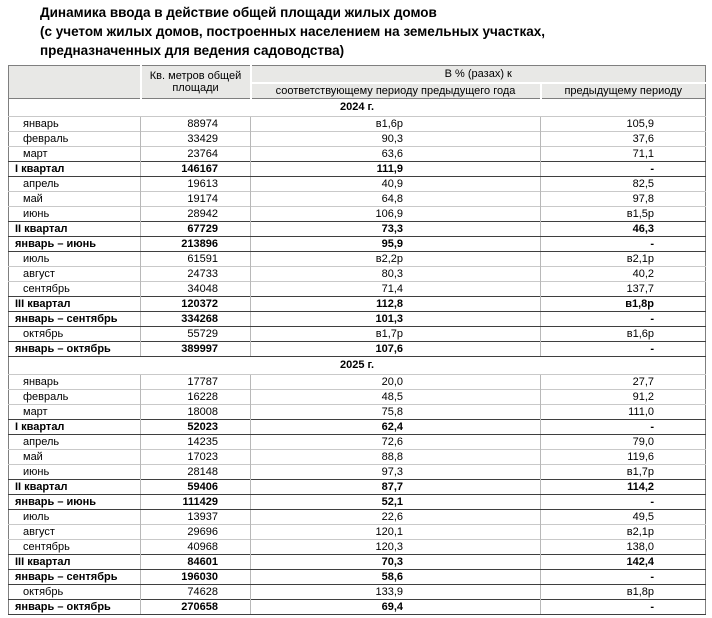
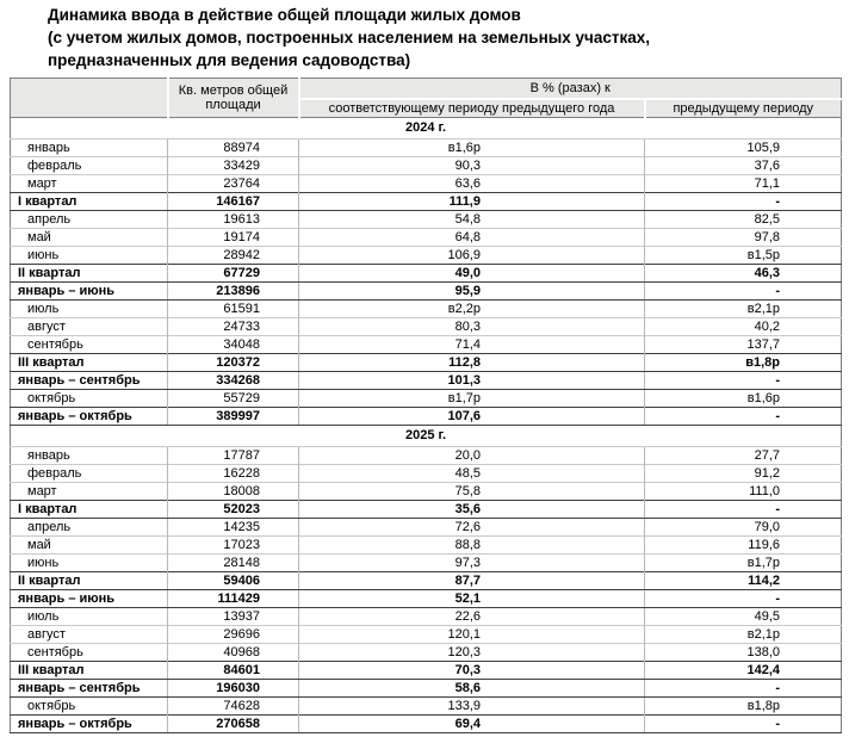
  Динамика ввода в действие общей площади жилых домов
  (с учетом жилых домов, построенных населением на земельных участках,
  предназначенных для ведения садоводства)
  	Кв. метров общей площади	В % (разах) к
  соответствующему периоду предыдущего года	предыдущему периоду
  2024 г.
  январь	88974	в1,6р	105,9
  февраль	33429	90,3	37,6
  март	23764	63,6	71,1
  I квартал	146167	111,9	-
- апрель	19613	40,9	82,5
+ апрель	19613	54,8	82,5
  май	19174	64,8	97,8
  июнь	28942	106,9	в1,5р
- II квартал	67729	73,3	46,3
+ II квартал	67729	49,0	46,3
  январь – июнь	213896	95,9	-
  июль	61591	в2,2р	в2,1р
  август	24733	80,3	40,2
  сентябрь	34048	71,4	137,7
  III квартал	120372	112,8	в1,8р
  январь – сентябрь	334268	101,3	-
  октябрь	55729	в1,7р	в1,6р
  январь – октябрь	389997	107,6	-
  2025 г.
  январь	17787	20,0	27,7
  февраль	16228	48,5	91,2
  март	18008	75,8	111,0
- I квартал	52023	62,4	-
+ I квартал	52023	35,6	-
  апрель	14235	72,6	79,0
  май	17023	88,8	119,6
  июнь	28148	97,3	в1,7р
  II квартал	59406	87,7	114,2
  январь – июнь	111429	52,1	-
  июль	13937	22,6	49,5
  август	29696	120,1	в2,1р
  сентябрь	40968	120,3	138,0
  III квартал	84601	70,3	142,4
  январь – сентябрь	196030	58,6	-
  октябрь	74628	133,9	в1,8р
  январь – октябрь	270658	69,4	-
